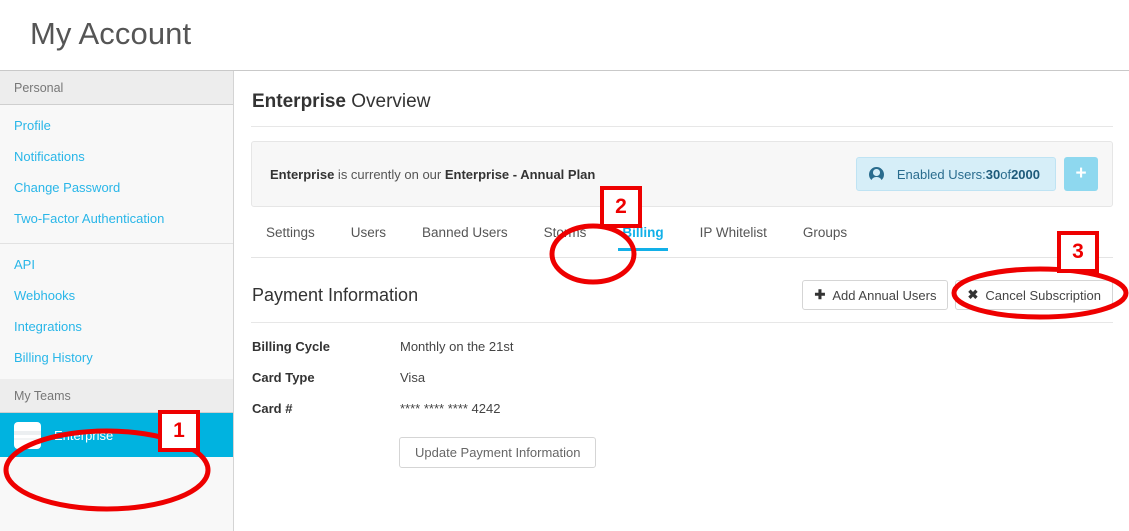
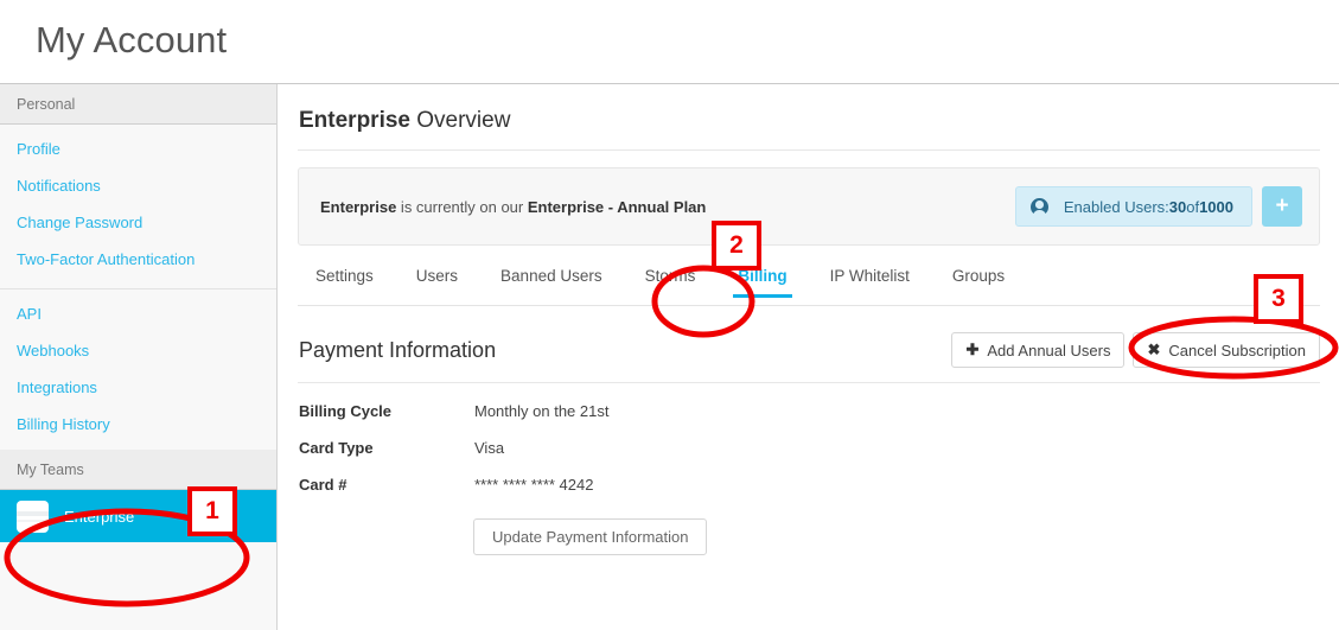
  My Account
  Personal
  Profile
  Notifications
  Change Password
  Two-Factor Authentication
  API
  Webhooks
  Integrations
  Billing History
  My Teams
  Enterprise Overview
  Enterprise is currently on our Enterprise - Annual Plan
  Enabled Users:
  30
  of
- 2000
+ 1000
  +
  Settings
  Users
  Banned Users
  Stoms
  Billing
  IP Whitelist
  Groups
  Payment Information
  ✚
  Add Annual Users
  ✖
  Cancel Subscription
  Billing Cycle
  Monthly on the 21st
  Card Type
  Visa
  Card #
  **** **** **** 4242
  Update Payment Information
  1
  2
  3
